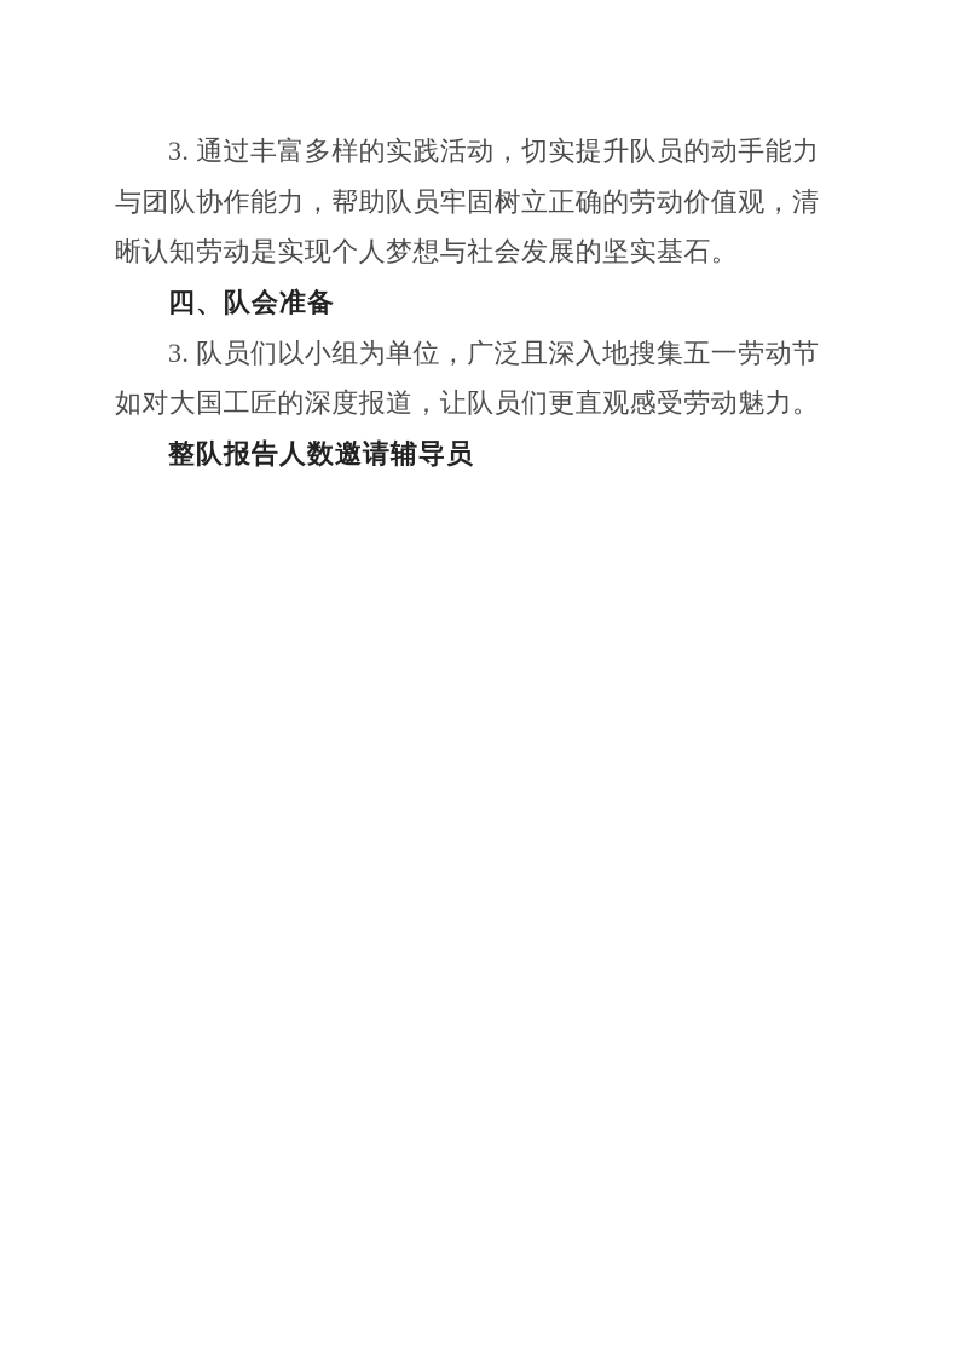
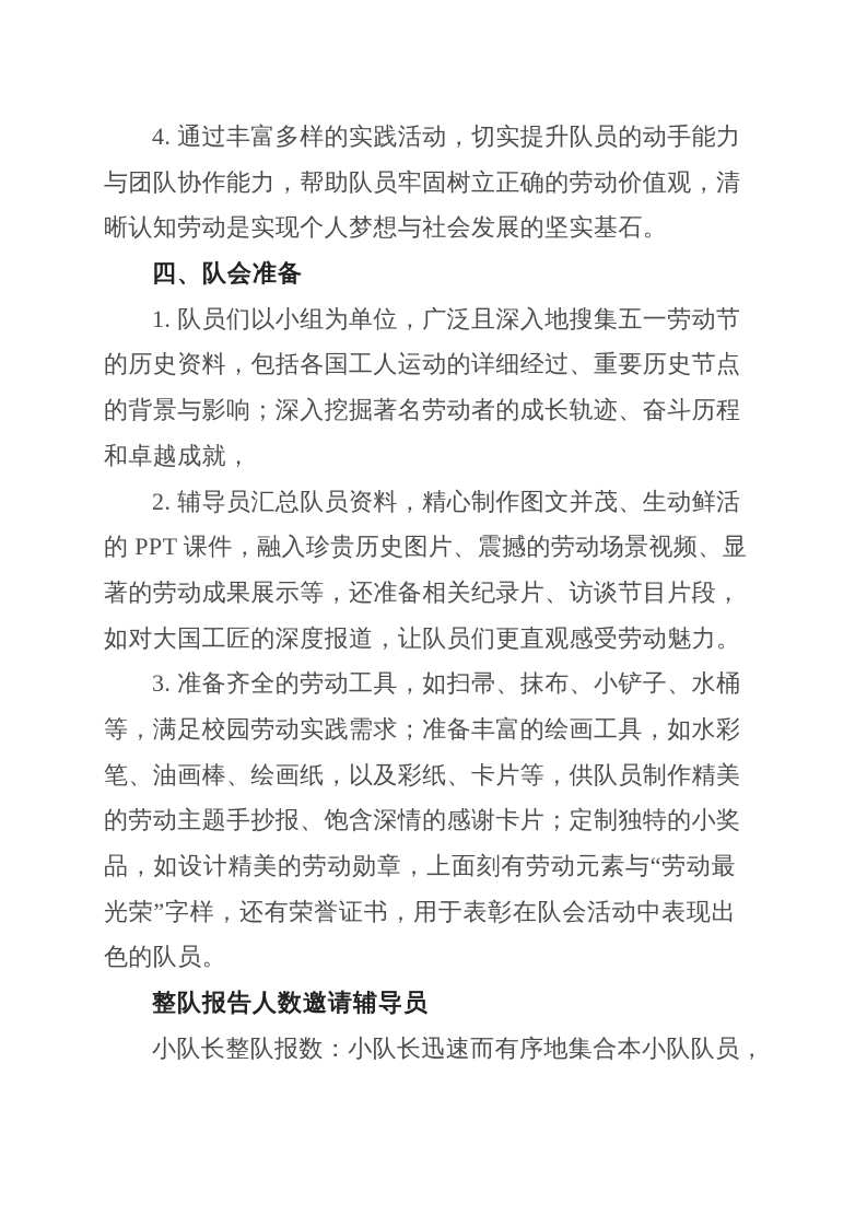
- 3. 通过丰富多样的实践活动，切实提升队员的动手能力
+ 4. 通过丰富多样的实践活动，切实提升队员的动手能力
  与团队协作能力，帮助队员牢固树立正确的劳动价值观，清
  晰认知劳动是实现个人梦想与社会发展的坚实基石。
  四、队会准备
- 3. 队员们以小组为单位，广泛且深入地搜集五一劳动节
+ 1. 队员们以小组为单位，广泛且深入地搜集五一劳动节
+ 的历史资料，包括各国工人运动的详细经过、重要历史节点
+ 的背景与影响；深入挖掘著名劳动者的成长轨迹、奋斗历程
+ 和卓越成就，
+ 2. 辅导员汇总队员资料，精心制作图文并茂、生动鲜活
+ 的 PPT 课件，融入珍贵历史图片、震撼的劳动场景视频、显
+ 著的劳动成果展示等，还准备相关纪录片、访谈节目片段，
  如对大国工匠的深度报道，让队员们更直观感受劳动魅力。
+ 3. 准备齐全的劳动工具，如扫帚、抹布、小铲子、水桶
+ 等，满足校园劳动实践需求；准备丰富的绘画工具，如水彩
+ 笔、油画棒、绘画纸，以及彩纸、卡片等，供队员制作精美
+ 的劳动主题手抄报、饱含深情的感谢卡片；定制独特的小奖
+ 品，如设计精美的劳动勋章，上面刻有劳动元素与“劳动最
+ 光荣”字样，还有荣誉证书，用于表彰在队会活动中表现出
+ 色的队员。
  整队报告人数邀请辅导员
+ 小队长整队报数：小队长迅速而有序地集合本小队队员，
